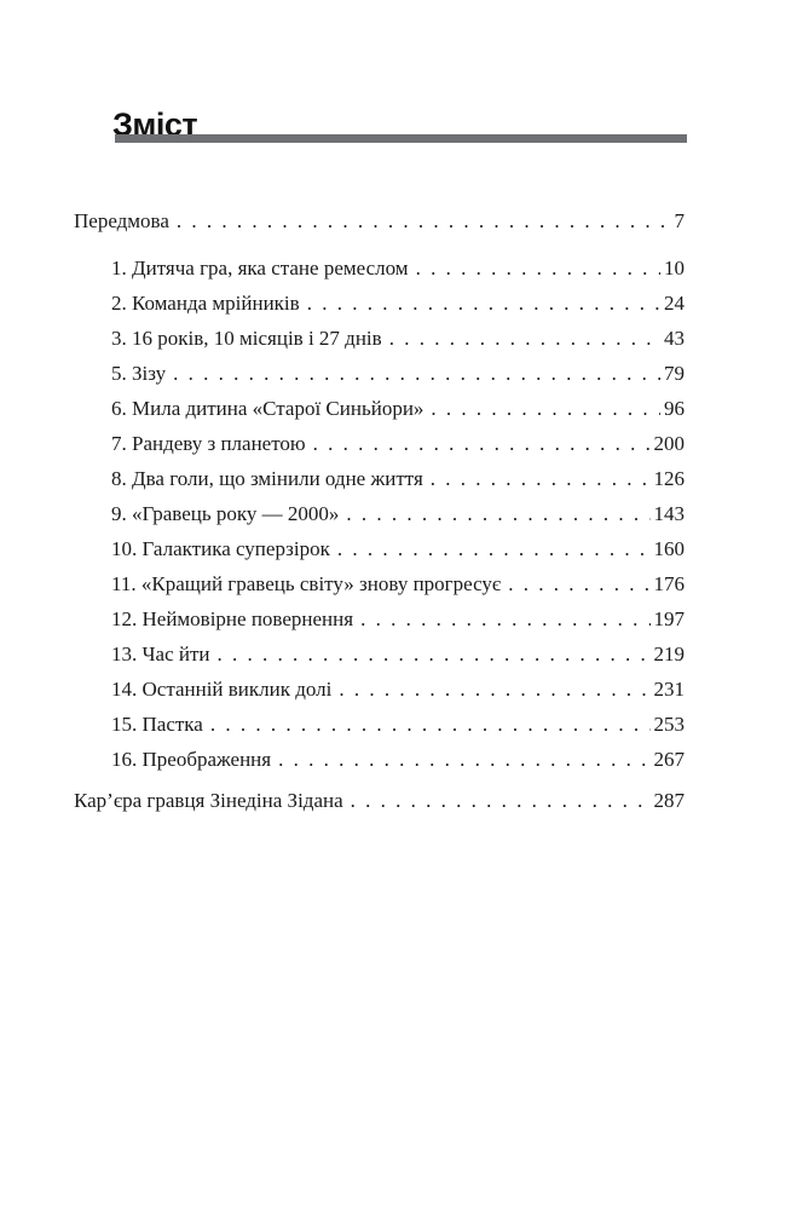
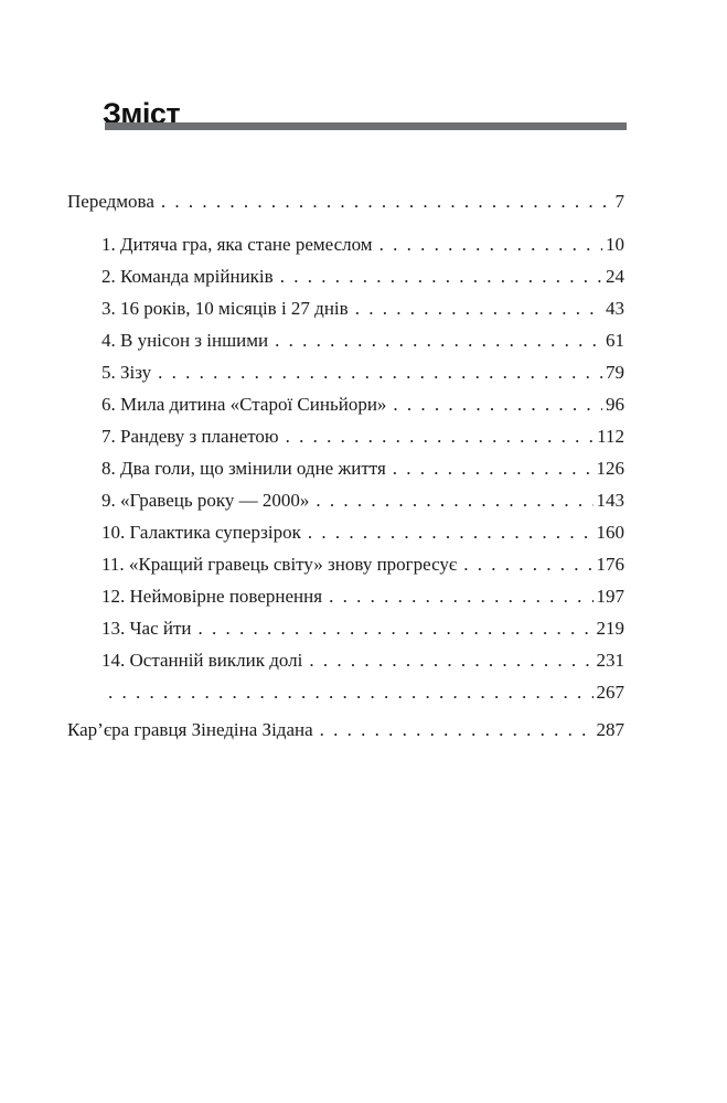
  Зміст
  Передмова
  7
  1. Дитяча гра, яка стане ремеслом
  10
  2. Команда мрійників
  24
  3. 16 років, 10 місяців і 27 днів
  43
+ 4. В унісон з іншими
+ 61
  5. Зізу
  79
  6. Мила дитина «Старої Синьйори»
  96
  7. Рандеву з планетою
- 200
+ 112
  8. Два голи, що змінили одне життя
  126
  9. «Гравець року — 2000»
  143
  10. Галактика суперзірок
  160
  11. «Кращий гравець світу» знову прогресує
  176
  12. Неймовірне повернення
  197
  13. Час йти
  219
  14. Останній виклик долі
  231
- 15. Пастка
- 253
- 16. Преображення
  267
  Кар’єра гравця Зінедіна Зідана
  287
